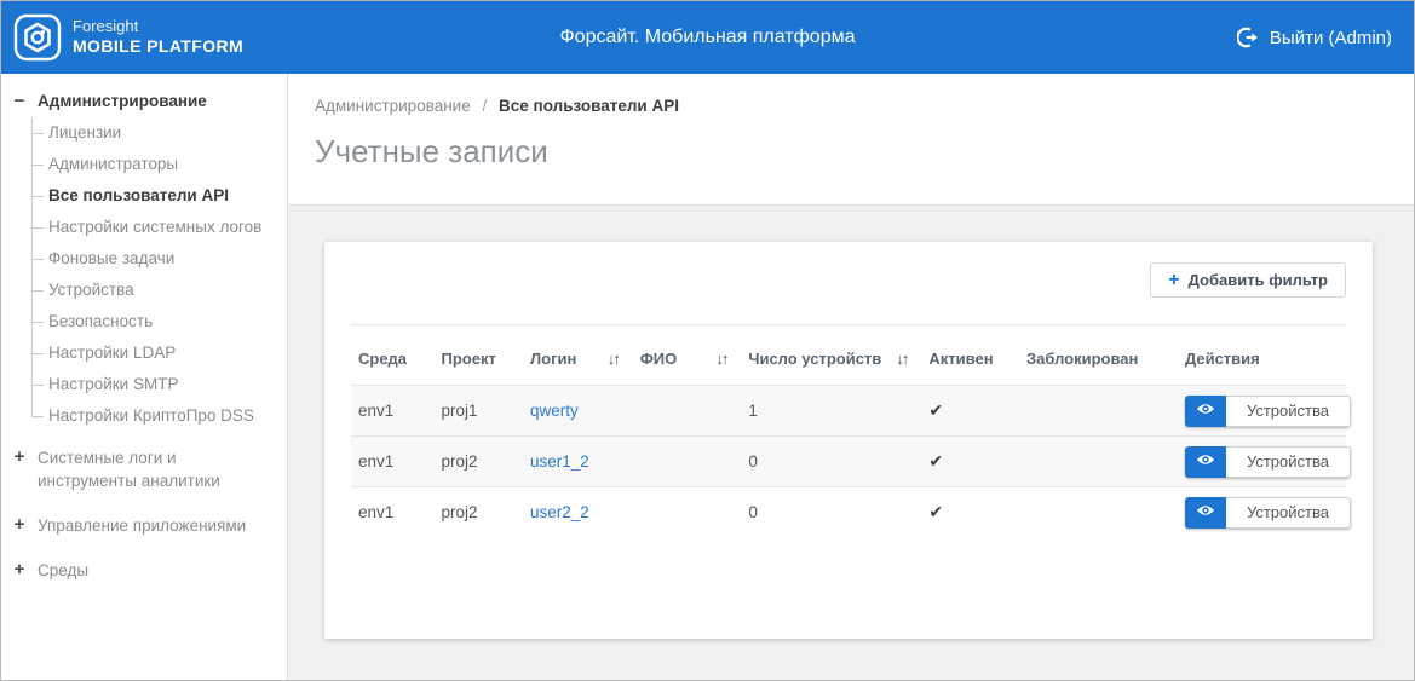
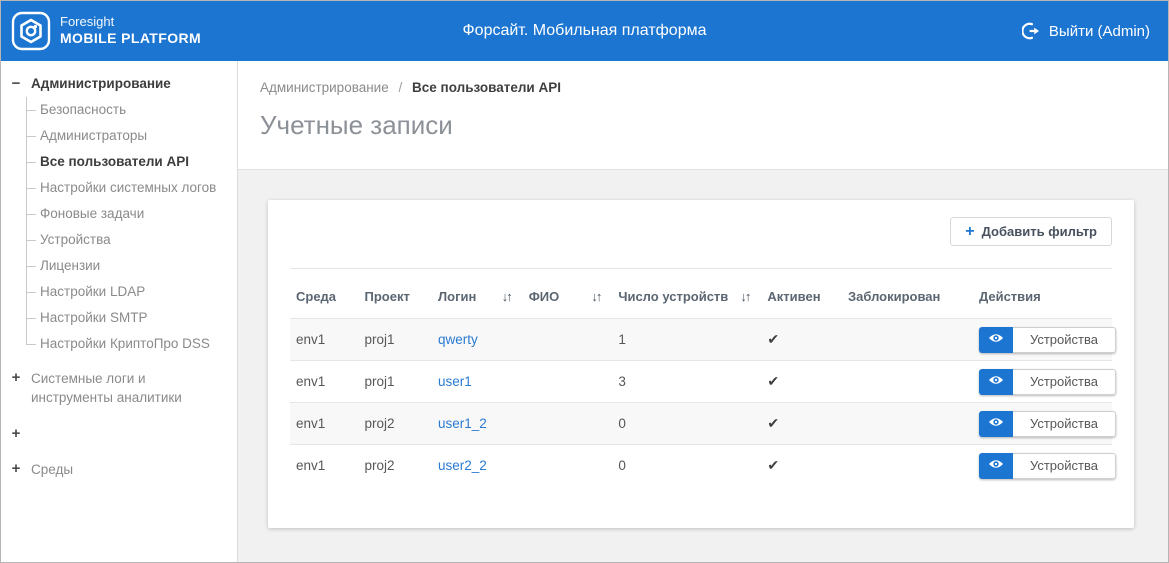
  Foresight
  MOBILE PLATFORM
  Форсайт. Мобильная платформа
  Выйти (Admin)
  −
  Администрирование
- Лицензии
+ Безопасность
  Администраторы
  Все пользователи API
  Настройки системных логов
  Фоновые задачи
  Устройства
- Безопасность
+ Лицензии
  Настройки LDAP
  Настройки SMTP
  Настройки КриптоПро DSS
  +
  Системные логи и инструменты аналитики
  +
- Управление приложениями
  +
  Среды
  Администрирование / Все пользователи API
  Учетные записи
  +
  Добавить фильтр
  Среда	Проект	Логин ↓↑	ФИО ↓↑	Число устройств ↓↑	Активен	Заблокирован	Действия
  env1	proj1	qwerty		1	✔		Устройства
+ env1	proj1	user1		3	✔		Устройства
  env1	proj2	user1_2		0	✔		Устройства
  env1	proj2	user2_2		0	✔		Устройства
